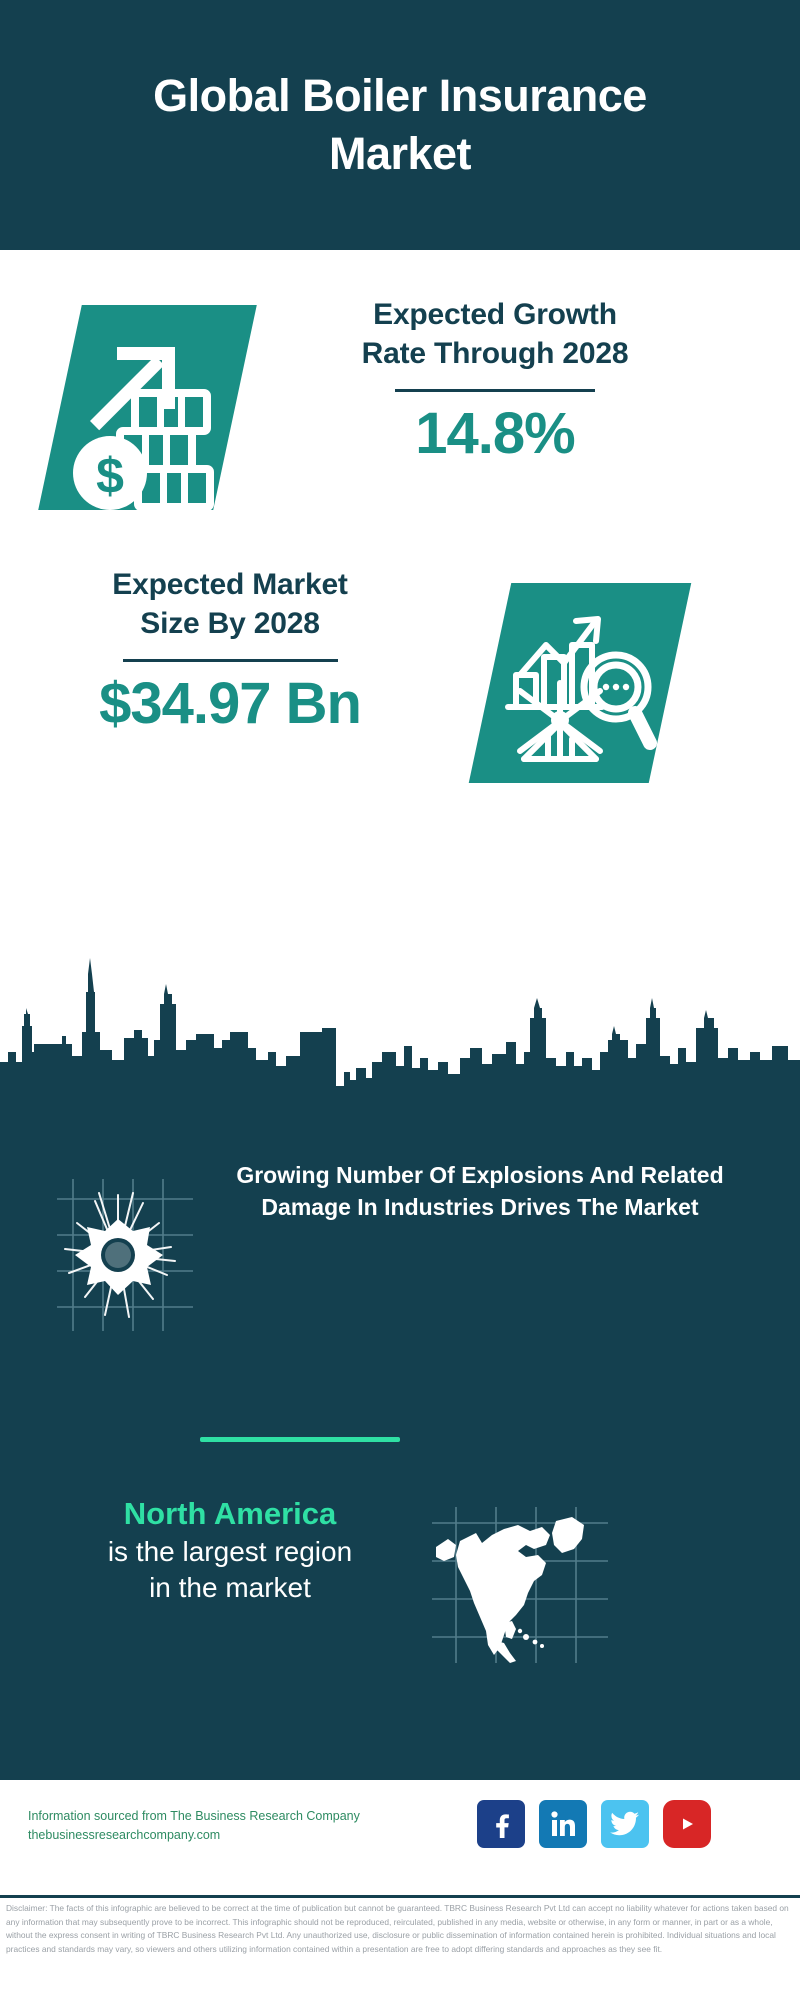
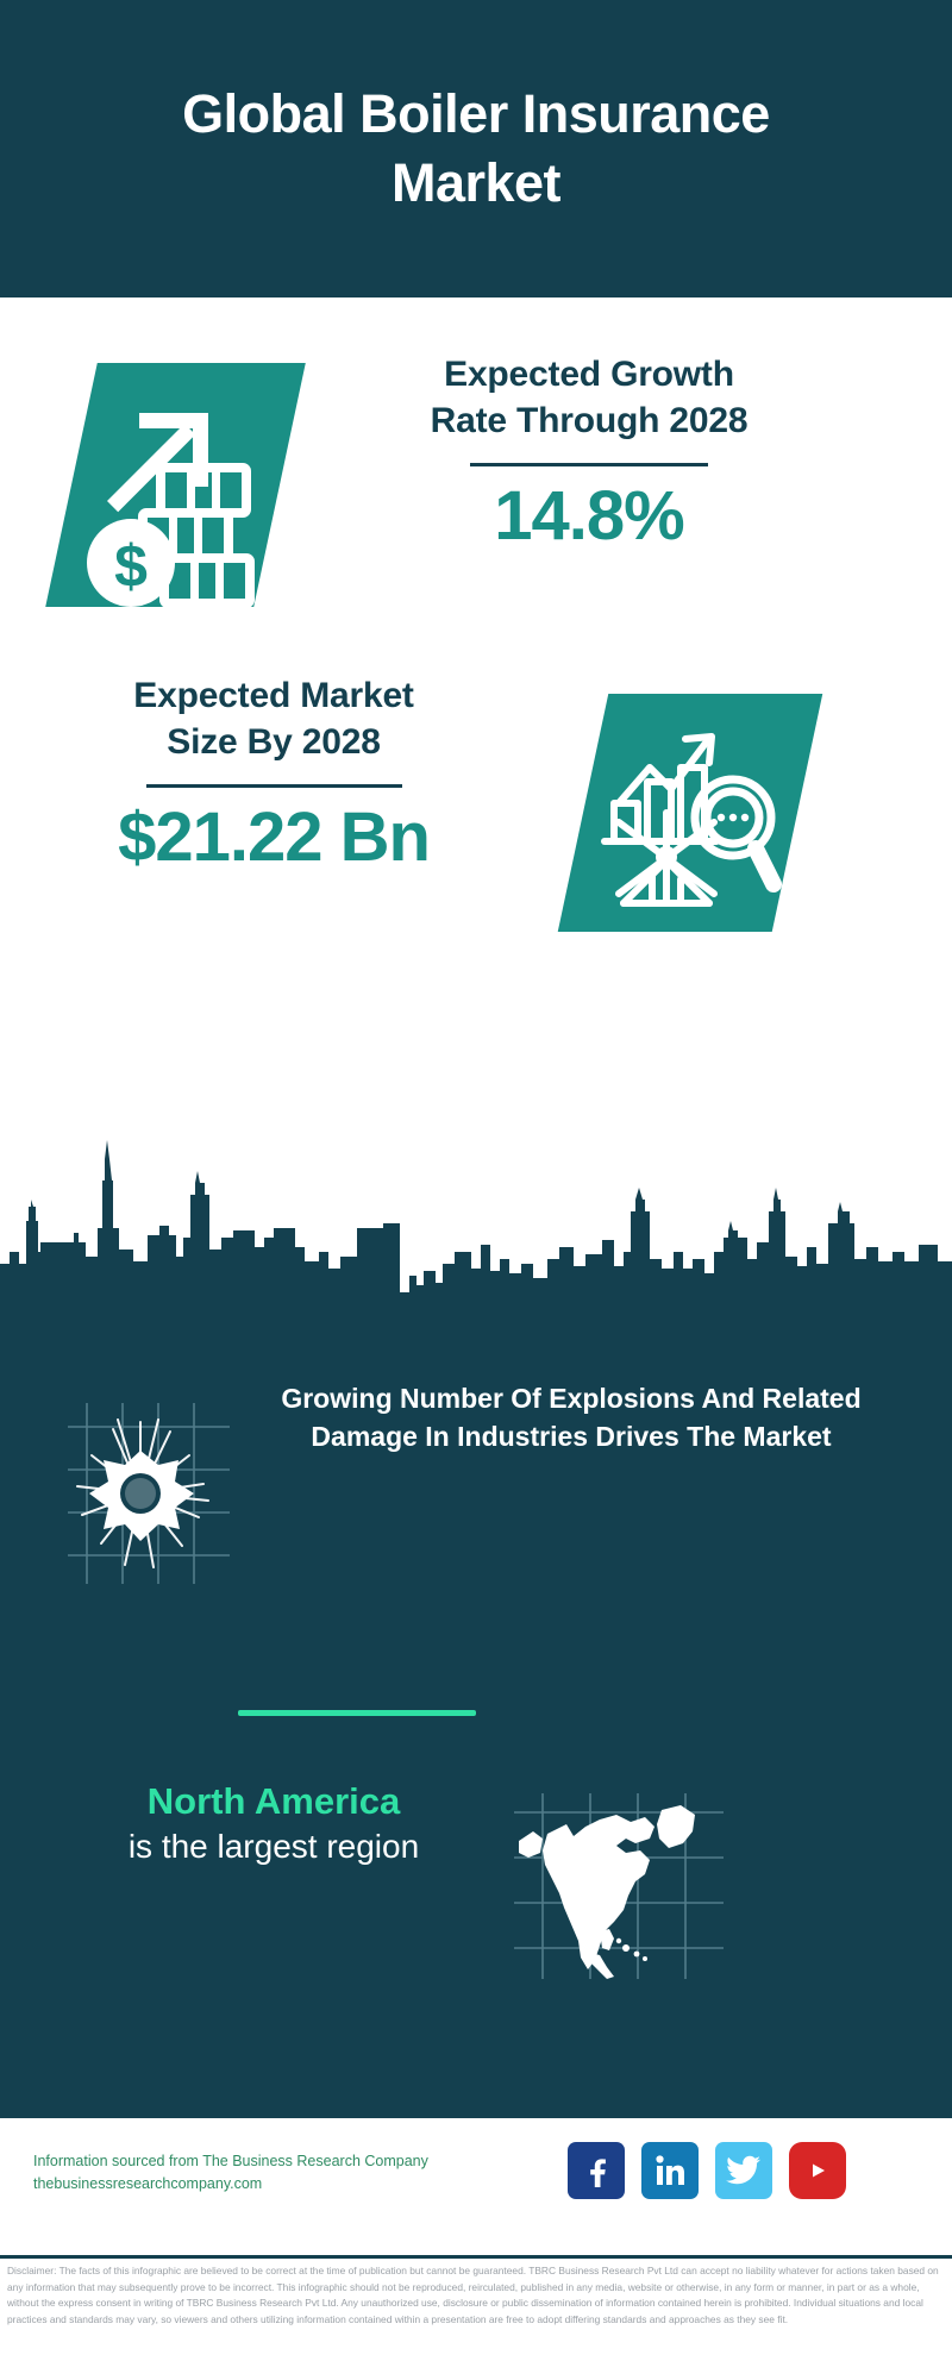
  Global Boiler Insurance Market
  Expected Growth
  Rate Through 2028
  14.8%
  Expected Market
  Size By 2028
- $34.97 Bn
+ $21.22 Bn
  Growing Number Of Explosions And Related Damage In Industries Drives The Market
  North America
  is the largest region
- in the market
  Information sourced from The Business Research Company
  thebusinessresearchcompany.com
  Disclaimer: The facts of this infographic are believed to be correct at the time of publication but cannot be guaranteed. TBRC Business Research Pvt Ltd can accept no liability whatever for actions taken based on any information that may subsequently prove to be incorrect. This infographic should not be reproduced, reirculated, published in any media, website or otherwise, in any form or manner, in part or as a whole, without the express consent in writing of TBRC Business Research Pvt Ltd. Any unauthorized use, disclosure or public dissemination of information contained herein is prohibited. Individual situations and local practices and standards may vary, so viewers and others utilizing information contained within a presentation are free to adopt differing standards and approaches as they see fit.
